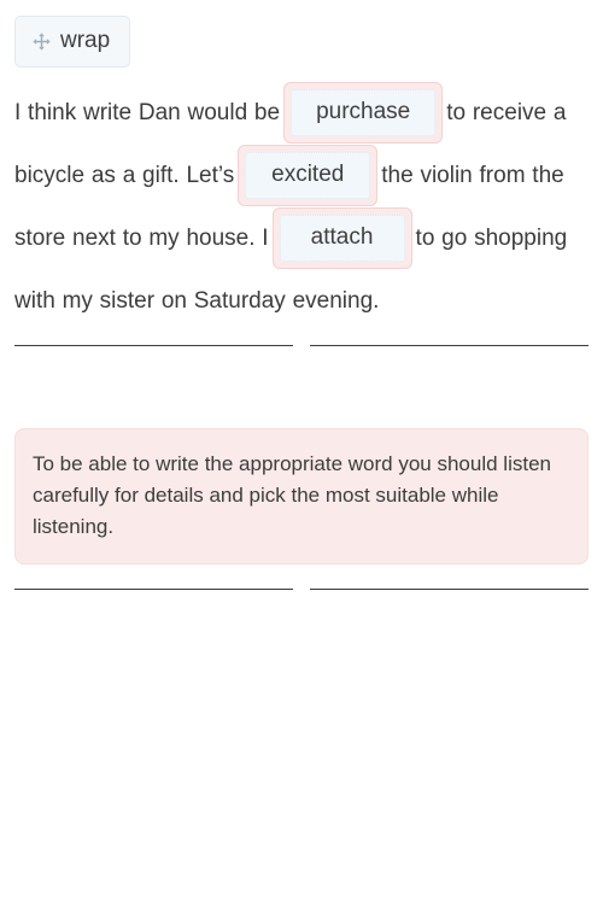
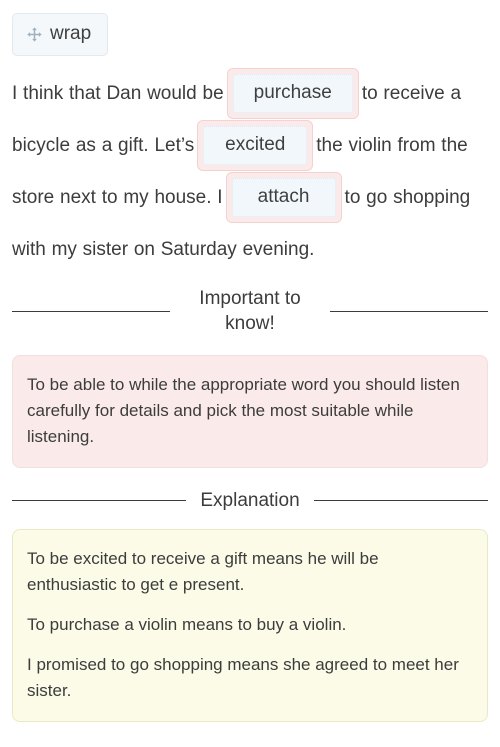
  wrap
- I think write Dan would be purchase to receive a bicycle as a gift. Let’s excited the violin from the store next to my house. I attach to go shopping with my sister on Saturday evening.
+ I think that Dan would be purchase to receive a bicycle as a gift. Let’s excited the violin from the store next to my house. I attach to go shopping with my sister on Saturday evening.
+ Important to know!
- To be able to write the appropriate word you should listen carefully for details and pick the most suitable while listening.
+ To be able to while the appropriate word you should listen carefully for details and pick the most suitable while listening.
+ Explanation
+ To be excited to receive a gift means he will be enthusiastic to get e present.
+ To purchase a violin means to buy a violin.
+ I promised to go shopping means she agreed to meet her sister.
